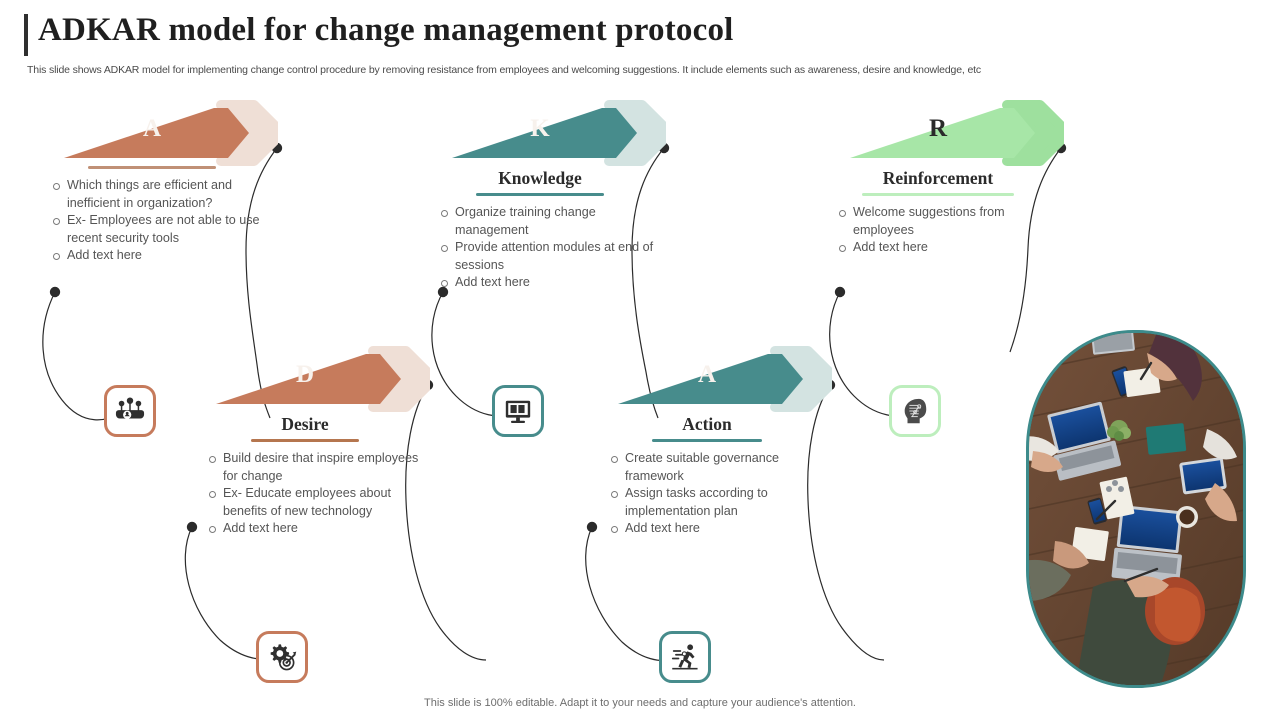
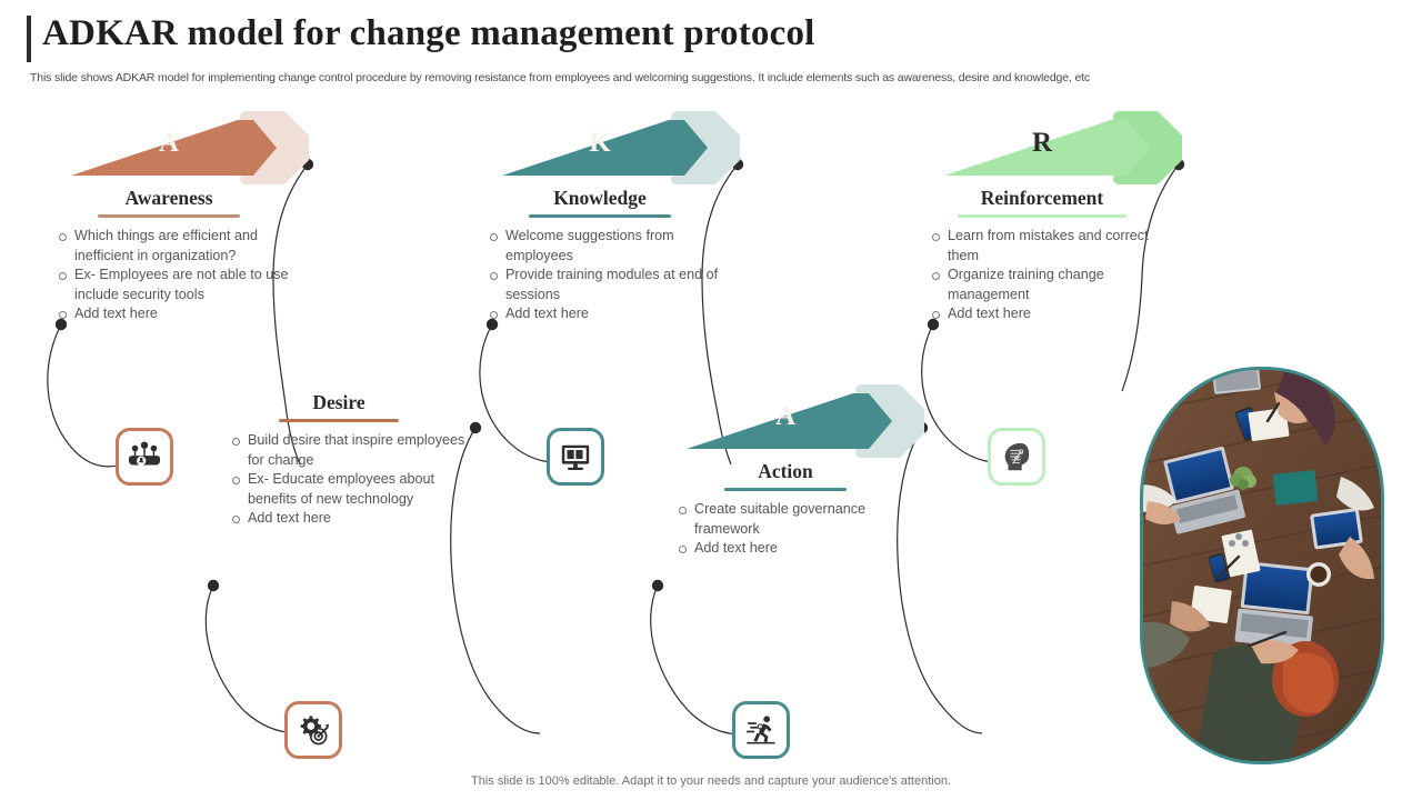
  ADKAR model for change management protocol
  This slide shows ADKAR model for implementing change control procedure by removing resistance from employees and welcoming suggestions. It include elements such as awareness, desire and knowledge, etc
  A
+ Awareness
  Which things are efficient and inefficient in organization?
- Ex- Employees are not able to use recent security tools
+ Ex- Employees are not able to use include security tools
  Add text here
- D
  Desire
  Build desire that inspire employees for change
  Ex- Educate employees about benefits of new technology
  Add text here
  K
  Knowledge
- Organize training change management
+ Welcome suggestions from employees
- Provide attention modules at end of sessions
+ Provide training modules at end of sessions
  Add text here
  A
  Action
  Create suitable governance framework
- Assign tasks according to implementation plan
  Add text here
  R
  Reinforcement
+ Learn from mistakes and correct them
- Welcome suggestions from employees
+ Organize training change management
  Add text here
  This slide is 100% editable. Adapt it to your needs and capture your audience's attention.
